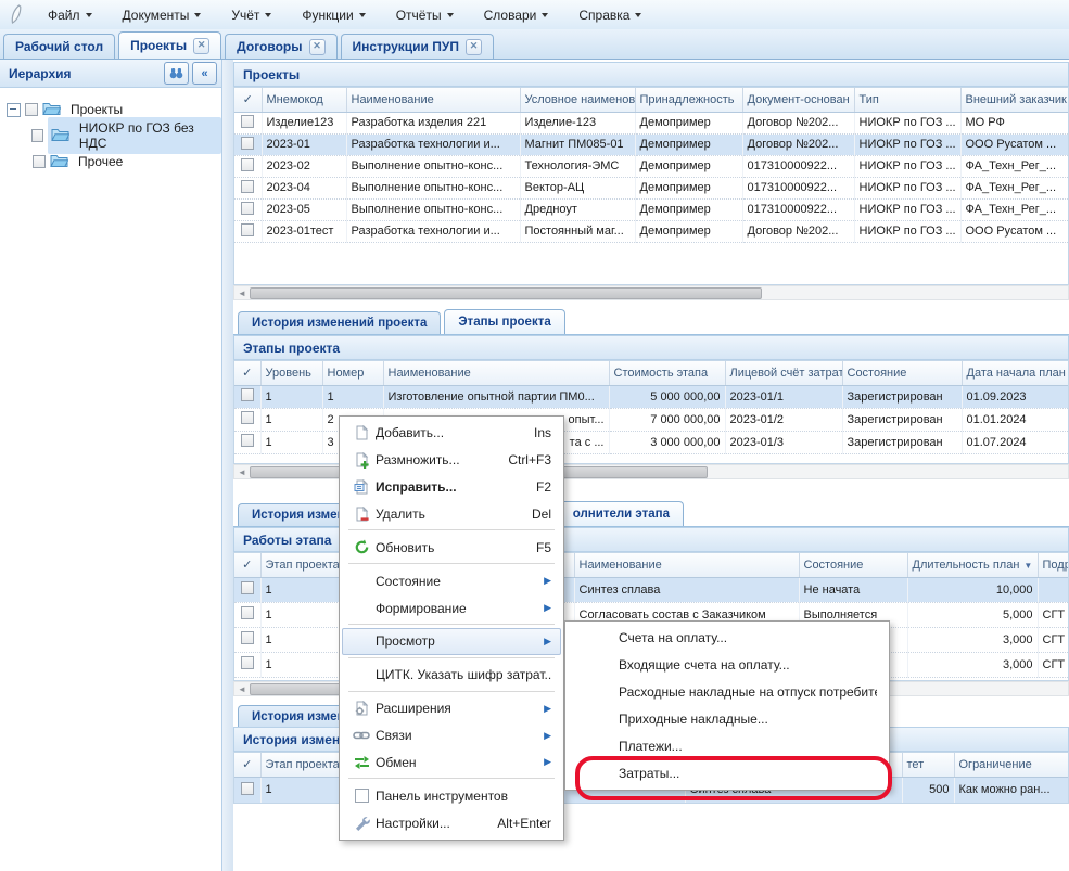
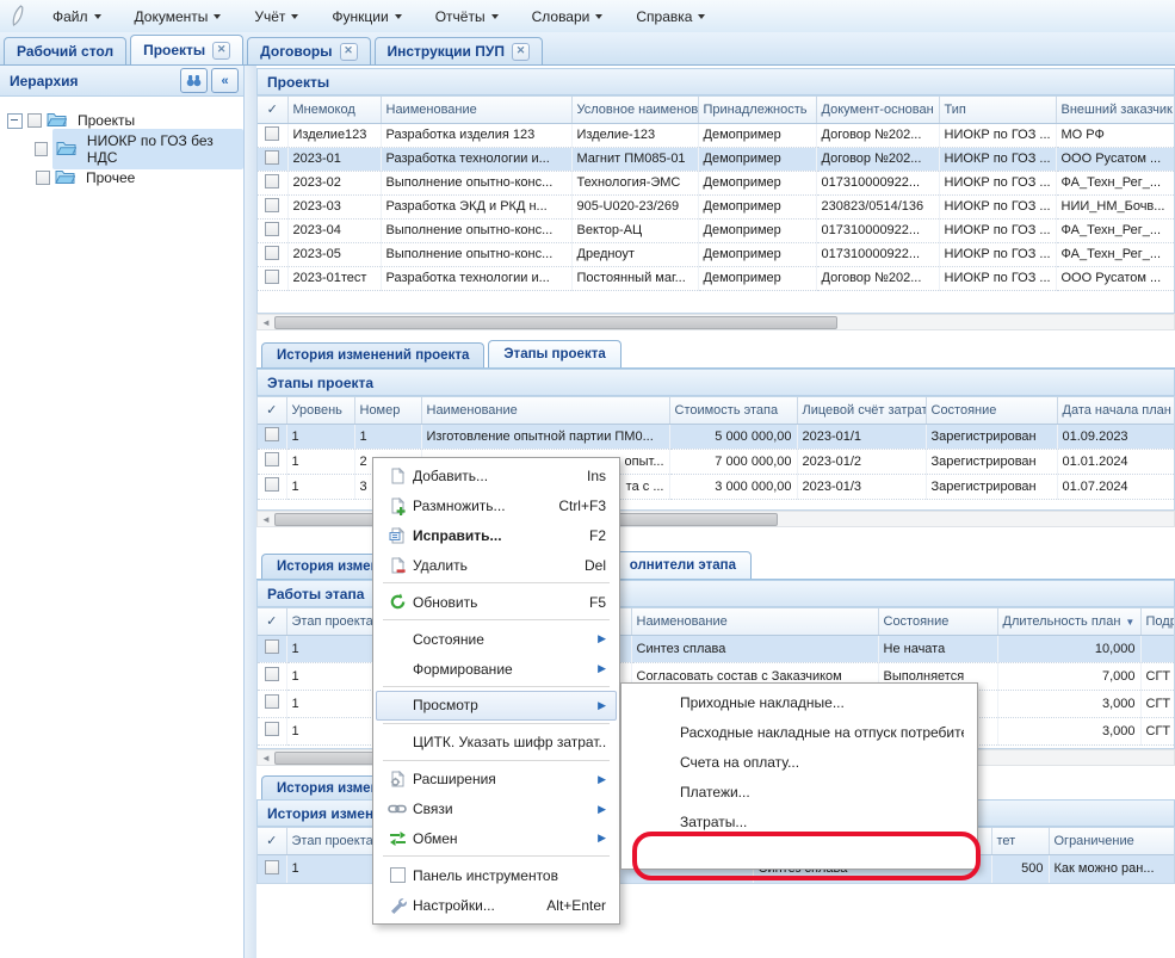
  Файл
  Документы
  Учёт
  Функции
  Отчёты
  Словари
  Справка
  Рабочий стол
  Проекты
  ✕
  Договоры
  ✕
  Инструкции ПУП
  ✕
  Иерархия
  «
  Проекты
  НИОКР по ГОЗ без НДС
  Прочее
  Проекты
  ✓	Мнемокод	Наименование	Условное наименов	Принадлежность	Документ-основан	Тип	Внешний заказчик
- 	Изделие123	Разработка изделия 221	Изделие-123	Демопример	Договор №202...	НИОКР по ГОЗ ...	МО РФ
+ 	Изделие123	Разработка изделия 123	Изделие-123	Демопример	Договор №202...	НИОКР по ГОЗ ...	МО РФ
  	2023-01	Разработка технологии и...	Магнит ПМ085-01	Демопример	Договор №202...	НИОКР по ГОЗ ...	ООО Русатом ...
  	2023-02	Выполнение опытно-конс...	Технология-ЭМС	Демопример	017310000922...	НИОКР по ГОЗ ...	ФА_Техн_Рег_...
+ 	2023-03	Разработка ЭКД и РКД н...	905-U020-23/269	Демопример	230823/0514/136	НИОКР по ГОЗ ...	НИИ_НМ_Бочв...
  	2023-04	Выполнение опытно-конс...	Вектор-АЦ	Демопример	017310000922...	НИОКР по ГОЗ ...	ФА_Техн_Рег_...
  	2023-05	Выполнение опытно-конс...	Дредноут	Демопример	017310000922...	НИОКР по ГОЗ ...	ФА_Техн_Рег_...
  	2023-01тест	Разработка технологии и...	Постоянный маг...	Демопример	Договор №202...	НИОКР по ГОЗ ...	ООО Русатом ...
  ◄
  История изменений проекта
  Этапы проекта
  Этапы проекта
  ✓	Уровень	Номер	Наименование	Стоимость этапа	Лицевой счёт затрат	Состояние	Дата начала план
  	1	1	Изготовление опытной партии ПМ0...	5 000 000,00	2023-01/1	Зарегистрирован	01.09.2023
  	1	2	опыт...	7 000 000,00	2023-01/2	Зарегистрирован	01.01.2024
  	1	3	та с ...	3 000 000,00	2023-01/3	Зарегистрирован	01.07.2024
  ◄
  История изме
  олнители этапа
  Работы этапа
  ✓	Этап проекта		Наименование	Состояние	Длительность план ▼	Подр
  	1		Синтез сплава	Не начата	10,000
- 	1		Согласовать состав с Заказчиком	Выполняется	5,000	СГТ
+ 	1		Согласовать состав с Заказчиком	Выполняется	7,000	СГТ
  	1				3,000	СГТ
  	1				3,000	СГТ
  ◄
  История изме
  История измен
  ✓	Этап проекта			тет	Ограничение
  Добавить...
  Ins
  Размножить...
  Ctrl+F3
  Исправить...
  F2
  Удалить
  Del
  Обновить
  F5
  Состояние
  ▶
  Формирование
  ▶
  Просмотр
  ▶
  ЦИТК. Указать шифр затрат..
  Расширения
  ▶
  Связи
  ▶
  Обмен
  ▶
  Панель инструментов
  Настройки...
  Alt+Enter
- Счета на оплату...
+ Приходные накладные...
- Входящие счета на оплату...
  Расходные накладные на отпуск потребит
- Приходные накладные...
+ Счета на оплату...
  Платежи...
  Затраты...
